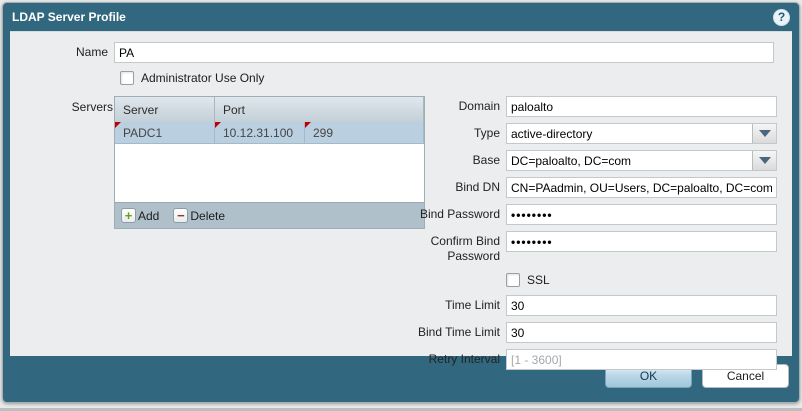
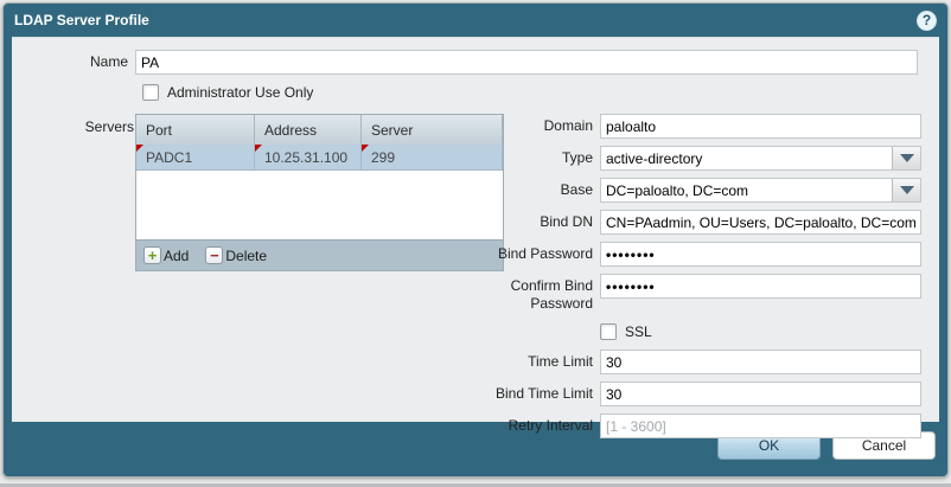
  LDAP Server Profile
  ?
  Name
  PA
  Administrator Use Only
  Servers
- Server
+ Port
+ Address
- Port
+ Server
  PADC1
- 10.12.31.100
+ 10.25.31.100
  299
  +
  Add
  −
  Delete
  Domain
  paloalto
  Type
  active-directory
  Base
  DC=paloalto, DC=com
  Bind DN
  CN=PAadmin, OU=Users, DC=paloalto, DC=com
  Bind Password
  ••••••••
  Confirm Bind Password
  ••••••••
  SSL
  Time Limit
  30
  Bind Time Limit
  30
  Retry Interval
  [1 - 3600]
  OK
  Cancel
